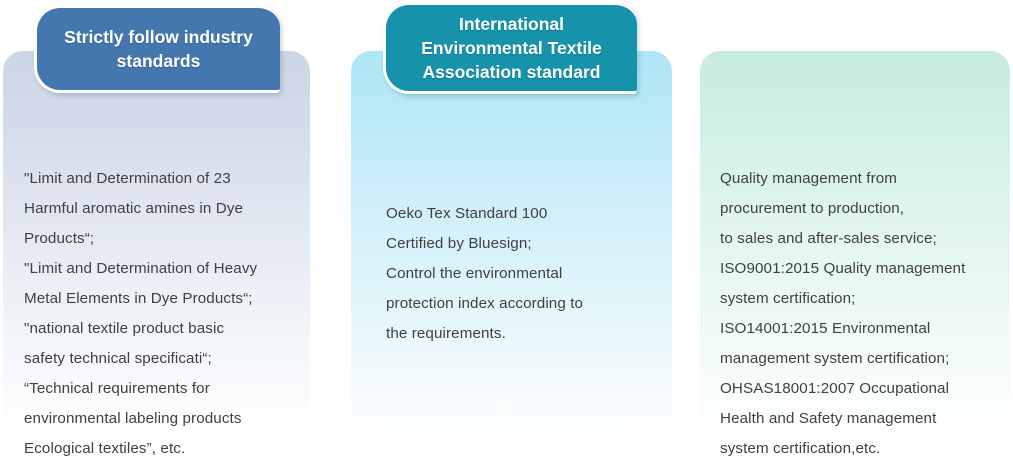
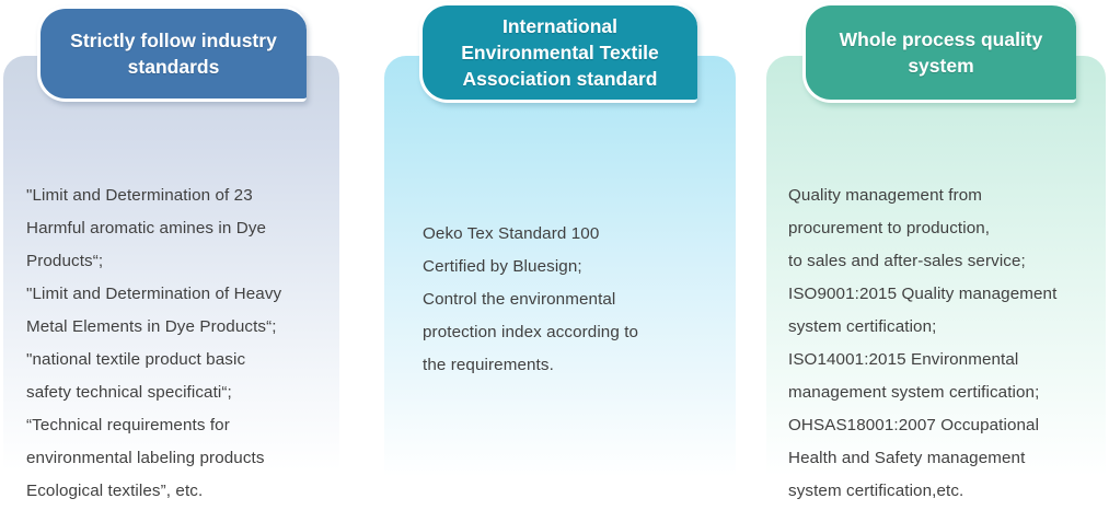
  "Limit and Determination of 23
  Harmful aromatic amines in Dye
  Products“;
  "Limit and Determination of Heavy
  Metal Elements in Dye Products“;
  "national textile product basic
  safety technical specificati“;
  “Technical requirements for
  environmental labeling products
  Ecological textiles”, etc.
  Strictly follow industry
  standards
  Oeko Tex Standard 100
  Certified by Bluesign;
  Control the environmental
  protection index according to
  the requirements.
  International
  Environmental Textile
  Association standard
  Quality management from
  procurement to production,
  to sales and after-sales service;
  ISO9001:2015 Quality management
  system certification;
  ISO14001:2015 Environmental
  management system certification;
  OHSAS18001:2007 Occupational
  Health and Safety management
  system certification,etc.
+ Whole process quality
+ system
